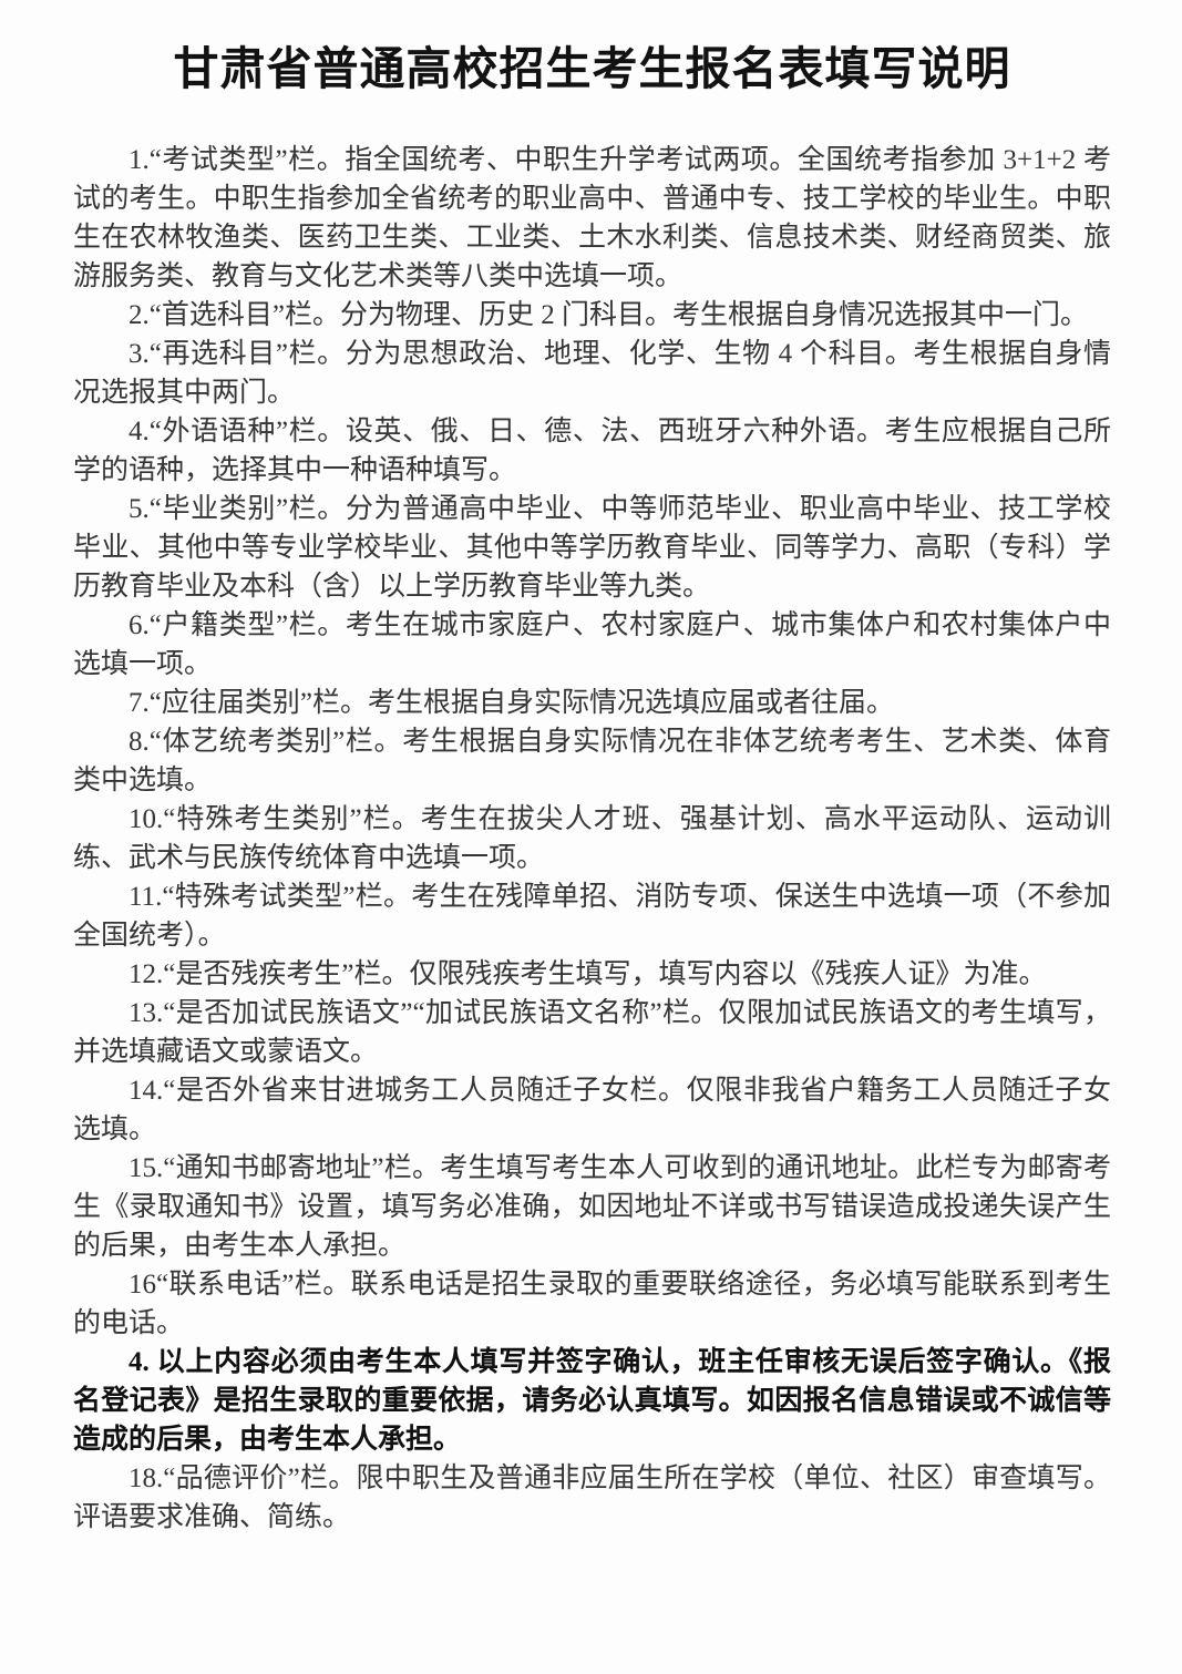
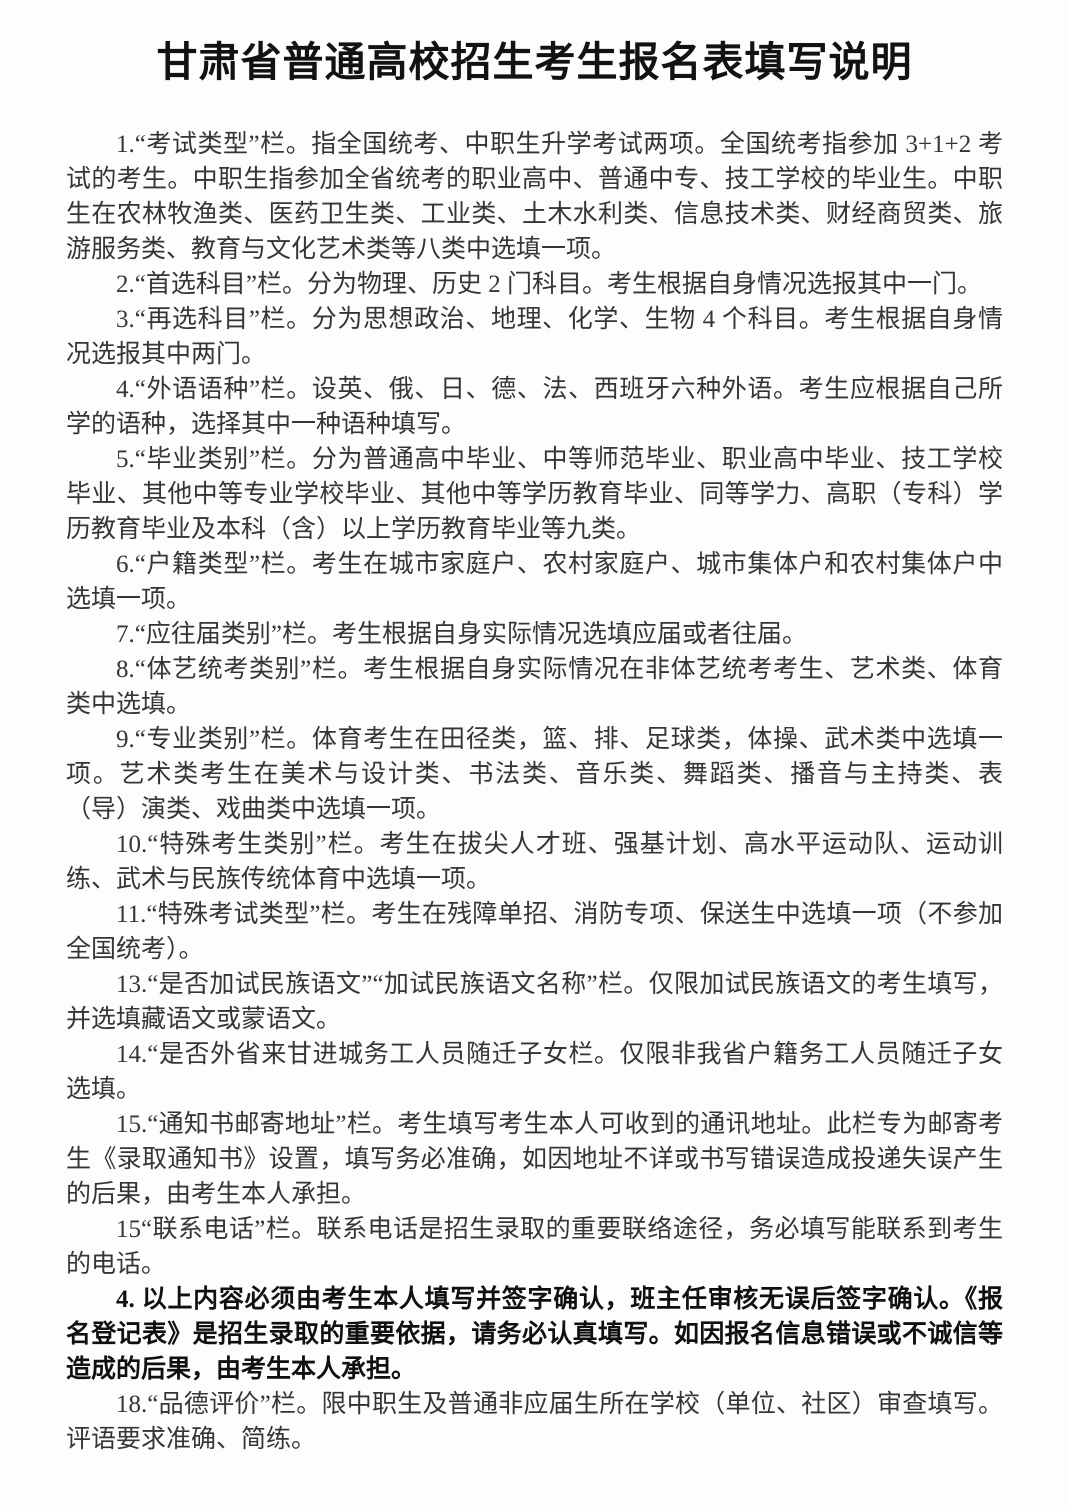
  甘肃省普通高校招生考生报名表填写说明
  1.“考试类型”栏。指全国统考、中职生升学考试两项。全国统考指参加 3+1+2 考试的考生。中职生指参加全省统考的职业高中、普通中专、技工学校的毕业生。中职生在农林牧渔类、医药卫生类、工业类、土木水利类、信息技术类、财经商贸类、旅游服务类、教育与文化艺术类等八类中选填一项。
  2.“首选科目”栏。分为物理、历史 2 门科目。考生根据自身情况选报其中一门。
  3.“再选科目”栏。分为思想政治、地理、化学、生物 4 个科目。考生根据自身情况选报其中两门。
  4.“外语语种”栏。设英、俄、日、德、法、西班牙六种外语。考生应根据自己所学的语种，选择其中一种语种填写。
  5.“毕业类别”栏。分为普通高中毕业、中等师范毕业、职业高中毕业、技工学校毕业、其他中等专业学校毕业、其他中等学历教育毕业、同等学力、高职（专科）学历教育毕业及本科（含）以上学历教育毕业等九类。
  6.“户籍类型”栏。考生在城市家庭户、农村家庭户、城市集体户和农村集体户中选填一项。
  7.“应往届类别”栏。考生根据自身实际情况选填应届或者往届。
  8.“体艺统考类别”栏。考生根据自身实际情况在非体艺统考考生、艺术类、体育类中选填。
+ 9.“专业类别”栏。体育考生在田径类，篮、排、足球类，体操、武术类中选填一项。艺术类考生在美术与设计类、书法类、音乐类、舞蹈类、播音与主持类、表（导）演类、戏曲类中选填一项。
  10.“特殊考生类别”栏。考生在拔尖人才班、强基计划、高水平运动队、运动训练、武术与民族传统体育中选填一项。
  11.“特殊考试类型”栏。考生在残障单招、消防专项、保送生中选填一项（不参加全国统考）。
- 12.“是否残疾考生”栏。仅限残疾考生填写，填写内容以《残疾人证》为准。
  13.“是否加试民族语文”“加试民族语文名称”栏。仅限加试民族语文的考生填写，并选填藏语文或蒙语文。
  14.“是否外省来甘进城务工人员随迁子女栏。仅限非我省户籍务工人员随迁子女选填。
  15.“通知书邮寄地址”栏。考生填写考生本人可收到的通讯地址。此栏专为邮寄考生《录取通知书》设置，填写务必准确，如因地址不详或书写错误造成投递失误产生的后果，由考生本人承担。
- 16“联系电话”栏。联系电话是招生录取的重要联络途径，务必填写能联系到考生的电话。
+ 15“联系电话”栏。联系电话是招生录取的重要联络途径，务必填写能联系到考生的电话。
  4. 以上内容必须由考生本人填写并签字确认，班主任审核无误后签字确认。《报名登记表》是招生录取的重要依据，请务必认真填写。如因报名信息错误或不诚信等造成的后果，由考生本人承担。
  18.“品德评价”栏。限中职生及普通非应届生所在学校（单位、社区）审查填写。评语要求准确、简练。
